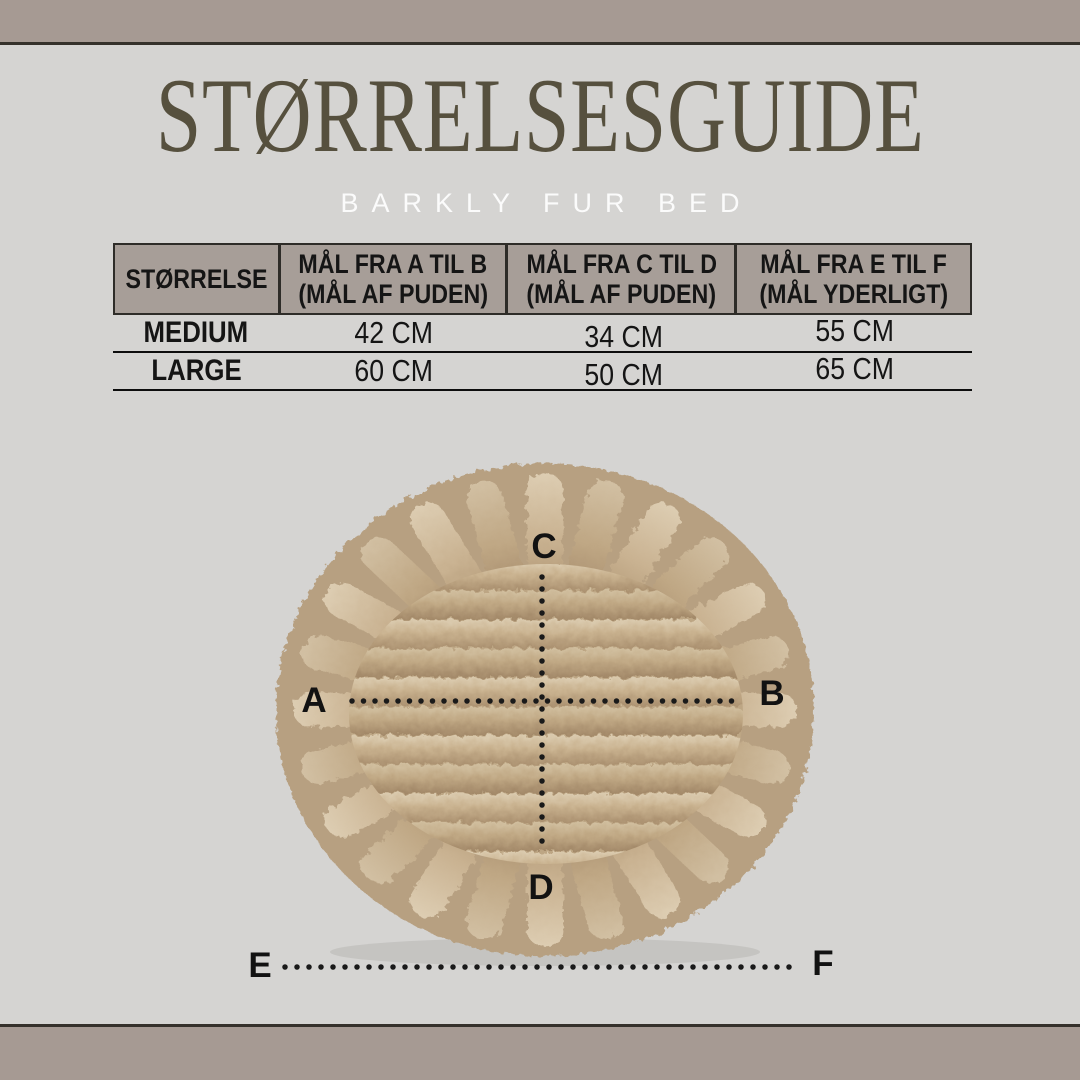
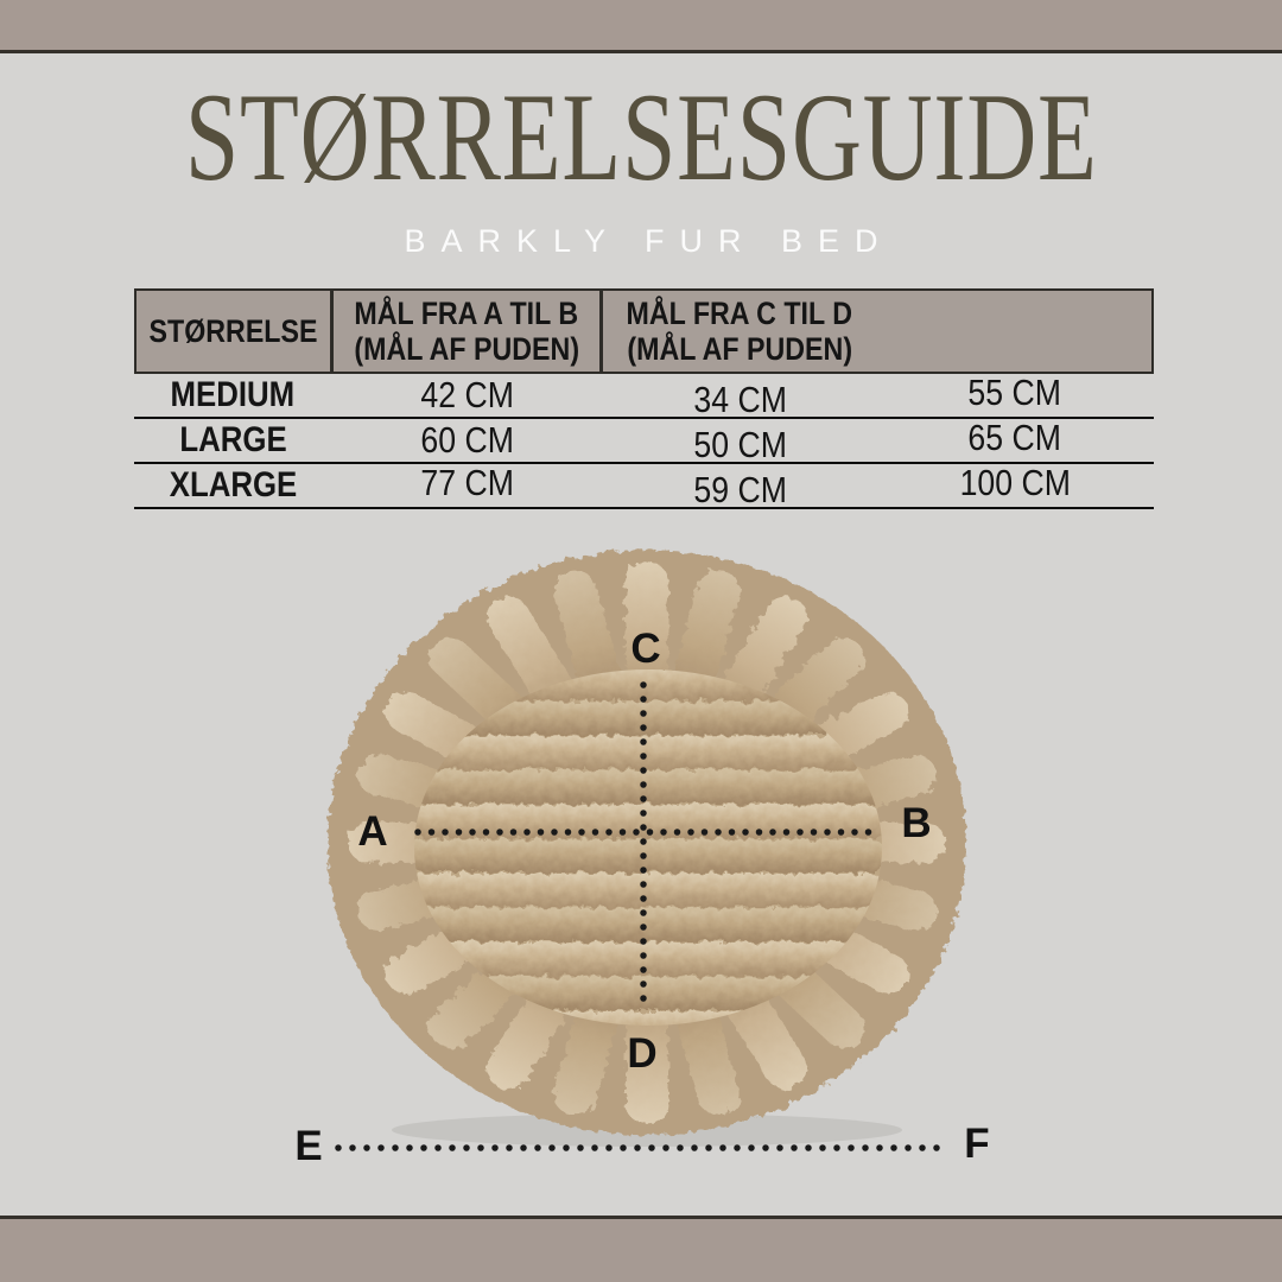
  STØRRELSESGUIDE
  BARKLY FUR BED
  STØRRELSE
  MÅL FRA A TIL B
  (MÅL AF PUDEN)
  MÅL FRA C TIL D
  (MÅL AF PUDEN)
- MÅL FRA E TIL F
- (MÅL YDERLIGT)
  MEDIUM
  42 CM
  34 CM
  55 CM
  LARGE
  60 CM
  50 CM
  65 CM
+ XLARGE
+ 77 CM
+ 59 CM
+ 100 CM
  A
  B
  C
  D
  E
  F
